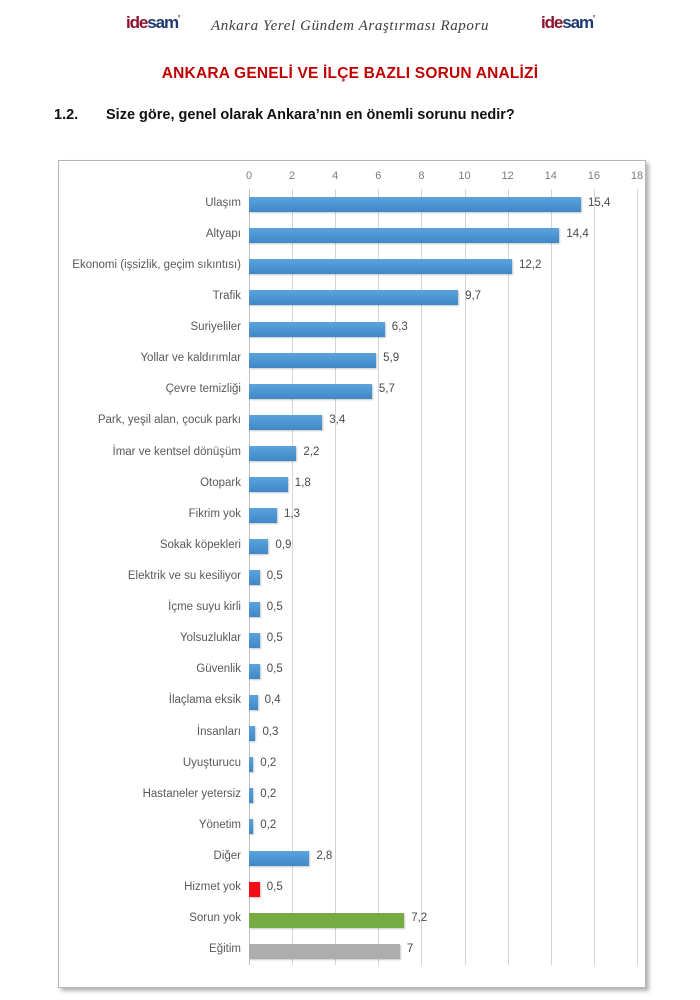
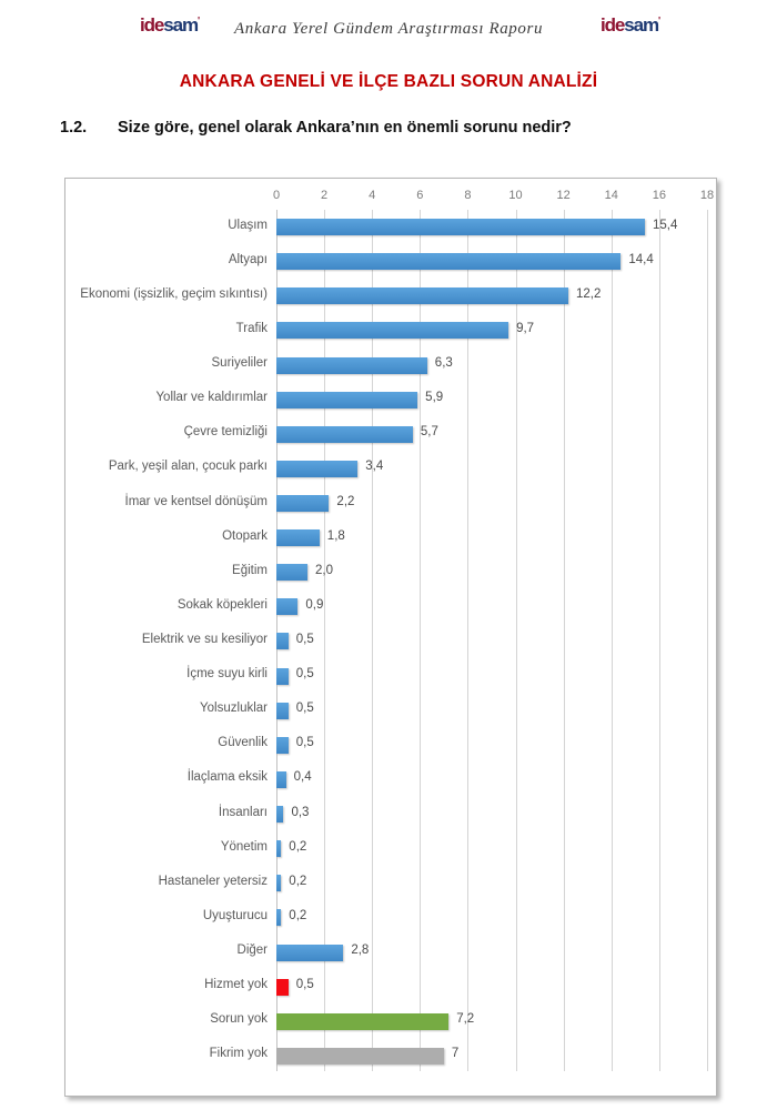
  idesam'
  Ankara Yerel Gündem Araştırması Raporu
  idesam'
  ANKARA GENELİ VE İLÇE BAZLI SORUN ANALİZİ
  1.2. Size göre, genel olarak Ankara’nın en önemli sorunu nedir?
  0
  2
  4
  6
  8
  10
  12
  14
  16
  18
  Ulaşım
  15,4
  Altyapı
  14,4
  Ekonomi (işsizlik, geçim sıkıntısı)
  12,2
  Trafik
  9,7
  Suriyeliler
  6,3
  Yollar ve kaldırımlar
  5,9
  Çevre temizliği
  5,7
  Park, yeşil alan, çocuk parkı
  3,4
  İmar ve kentsel dönüşüm
  2,2
  Otopark
  1,8
- Fikrim yok
+ Eğitim
- 1,3
+ 2,0
  Sokak köpekleri
  0,9
  Elektrik ve su kesiliyor
  0,5
  İçme suyu kirli
  0,5
  Yolsuzluklar
  0,5
  Güvenlik
  0,5
  İlaçlama eksik
  0,4
  İnsanları
  0,3
- Uyuşturucu
+ Yönetim
  0,2
  Hastaneler yetersiz
  0,2
- Yönetim
+ Uyuşturucu
  0,2
  Diğer
  2,8
  Hizmet yok
  0,5
  Sorun yok
  7,2
- Eğitim
+ Fikrim yok
  7
